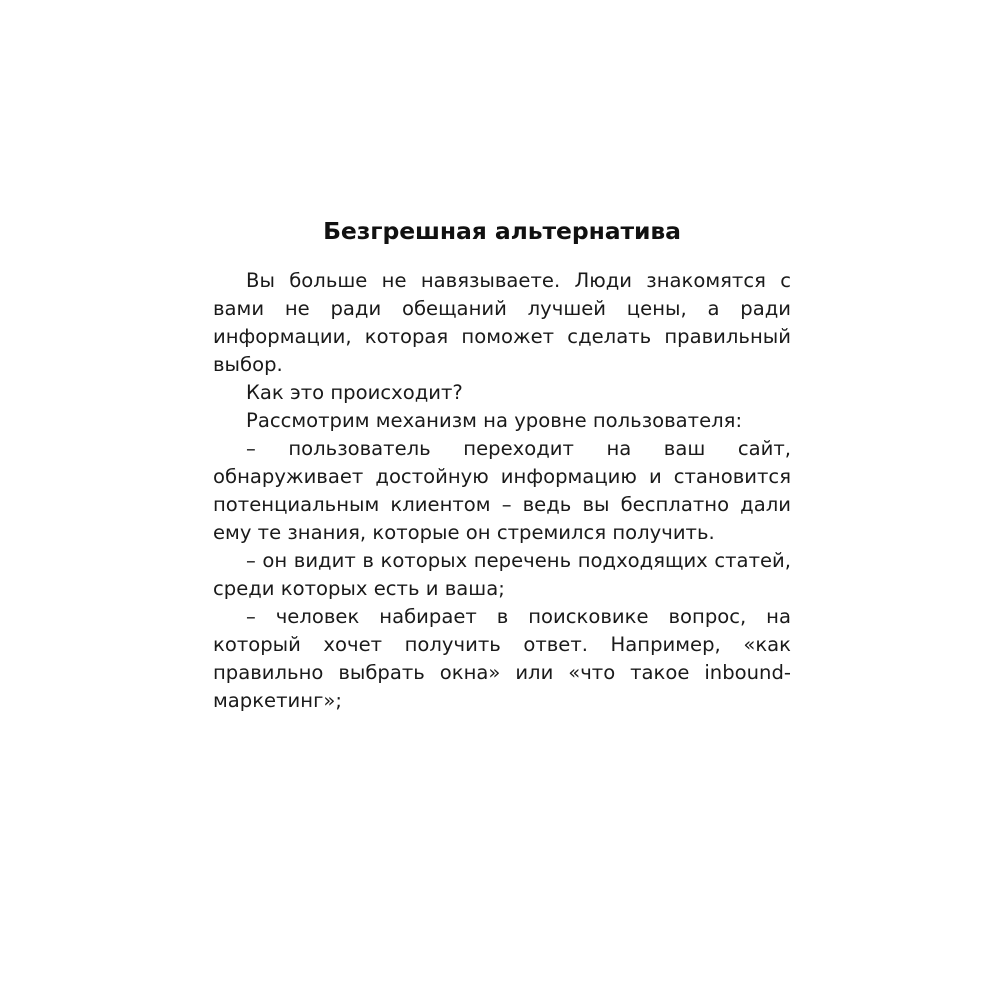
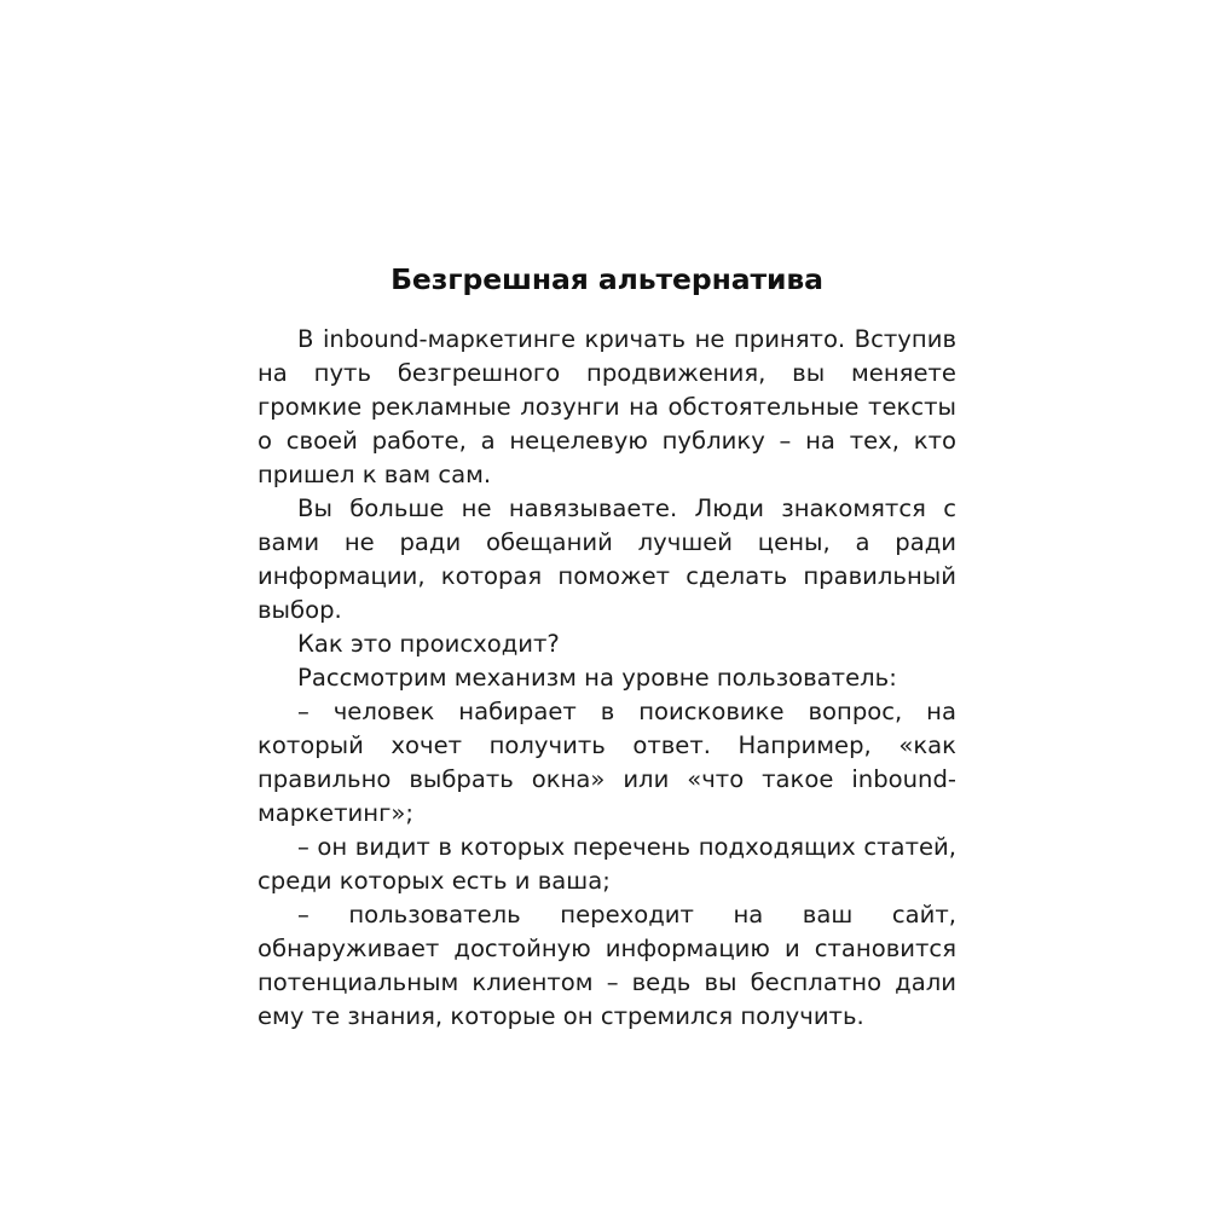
  Безгрешная альтернатива
+ В inbound-маркетинге кричать не принято. Вступив на путь безгрешного продвижения, вы меняете громкие рекламные лозунги на обстоятельные тексты о своей работе, а нецелевую публику – на тех, кто пришел к вам сам.
  Вы больше не навязываете. Люди знакомятся с вами не ради обещаний лучшей цены, а ради информации, которая поможет сделать правильный выбор.
  Как это происходит?
- Рассмотрим механизм на уровне пользователя:
+ Рассмотрим механизм на уровне пользователь:
- – пользователь переходит на ваш сайт, обнаруживает достойную информацию и становится потенциальным клиентом – ведь вы бесплатно дали ему те знания, которые он стремился получить.
+ – человек набирает в поисковике вопрос, на который хочет получить ответ. Например, «как правильно выбрать окна» или «что такое inbound-маркетинг»;
  – он видит в которых перечень подходящих статей, среди которых есть и ваша;
- – человек набирает в поисковике вопрос, на который хочет получить ответ. Например, «как правильно выбрать окна» или «что такое inbound-маркетинг»;
+ – пользователь переходит на ваш сайт, обнаруживает достойную информацию и становится потенциальным клиентом – ведь вы бесплатно дали ему те знания, которые он стремился получить.
